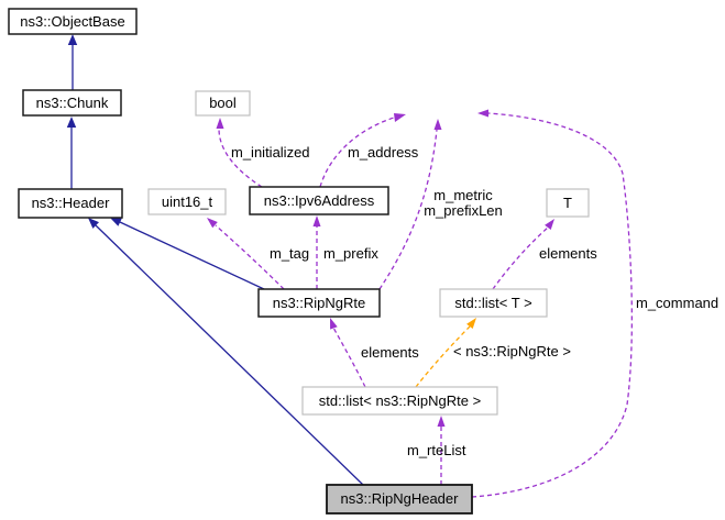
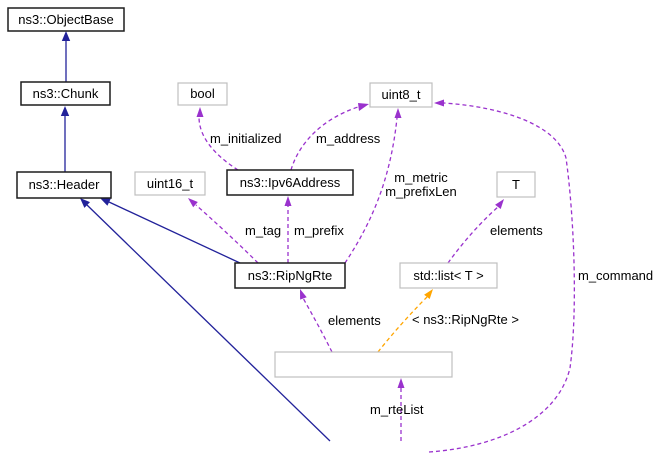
  m_initialized
  m_address
  m_metric
  m_prefixLen
  m_command
  m_tag
  m_prefix
  elements
  elements
  < ns3::RipNgRte >
  m_rteList
  ns3::ObjectBase
  ns3::Chunk
  ns3::Header
  bool
+ uint8_t
  uint16_t
  ns3::Ipv6Address
  T
  ns3::RipNgRte
  std::list< T >
- std::list< ns3::RipNgRte >
- ns3::RipNgHeader
